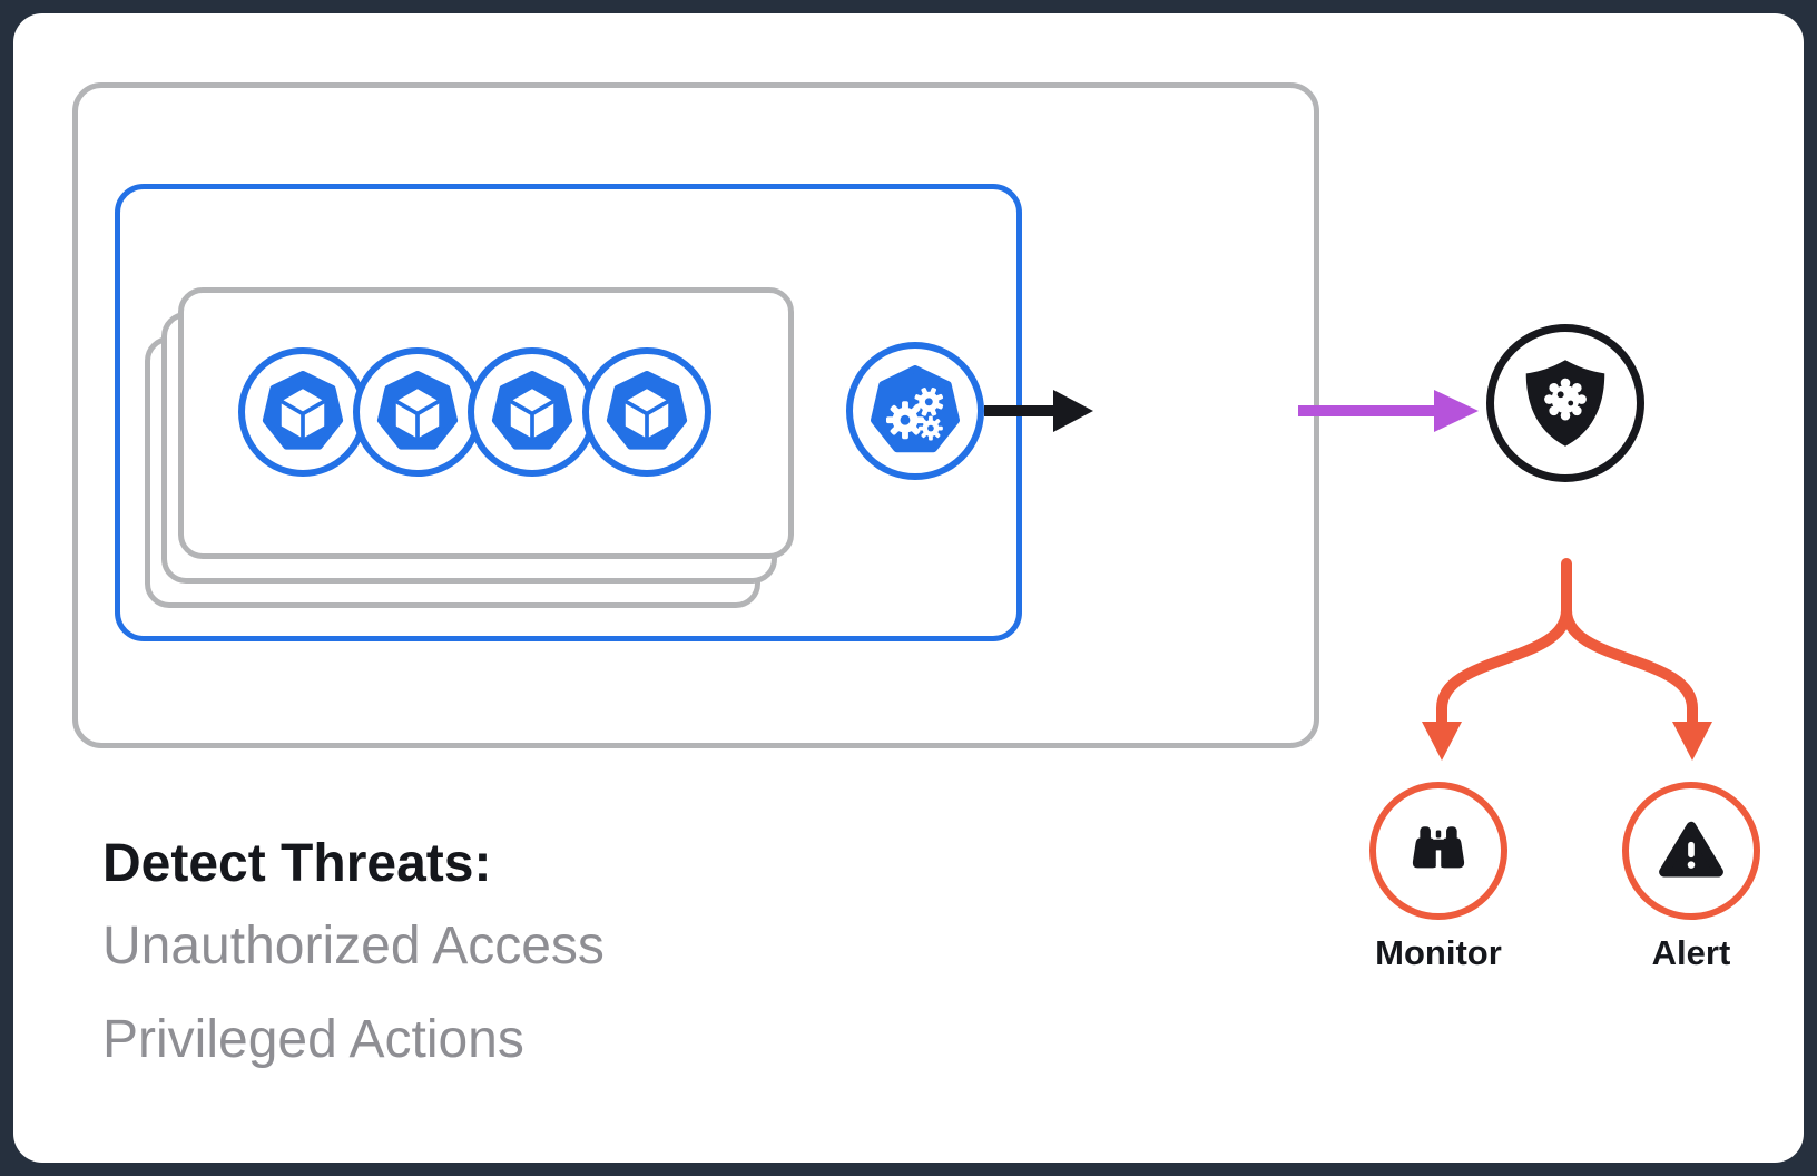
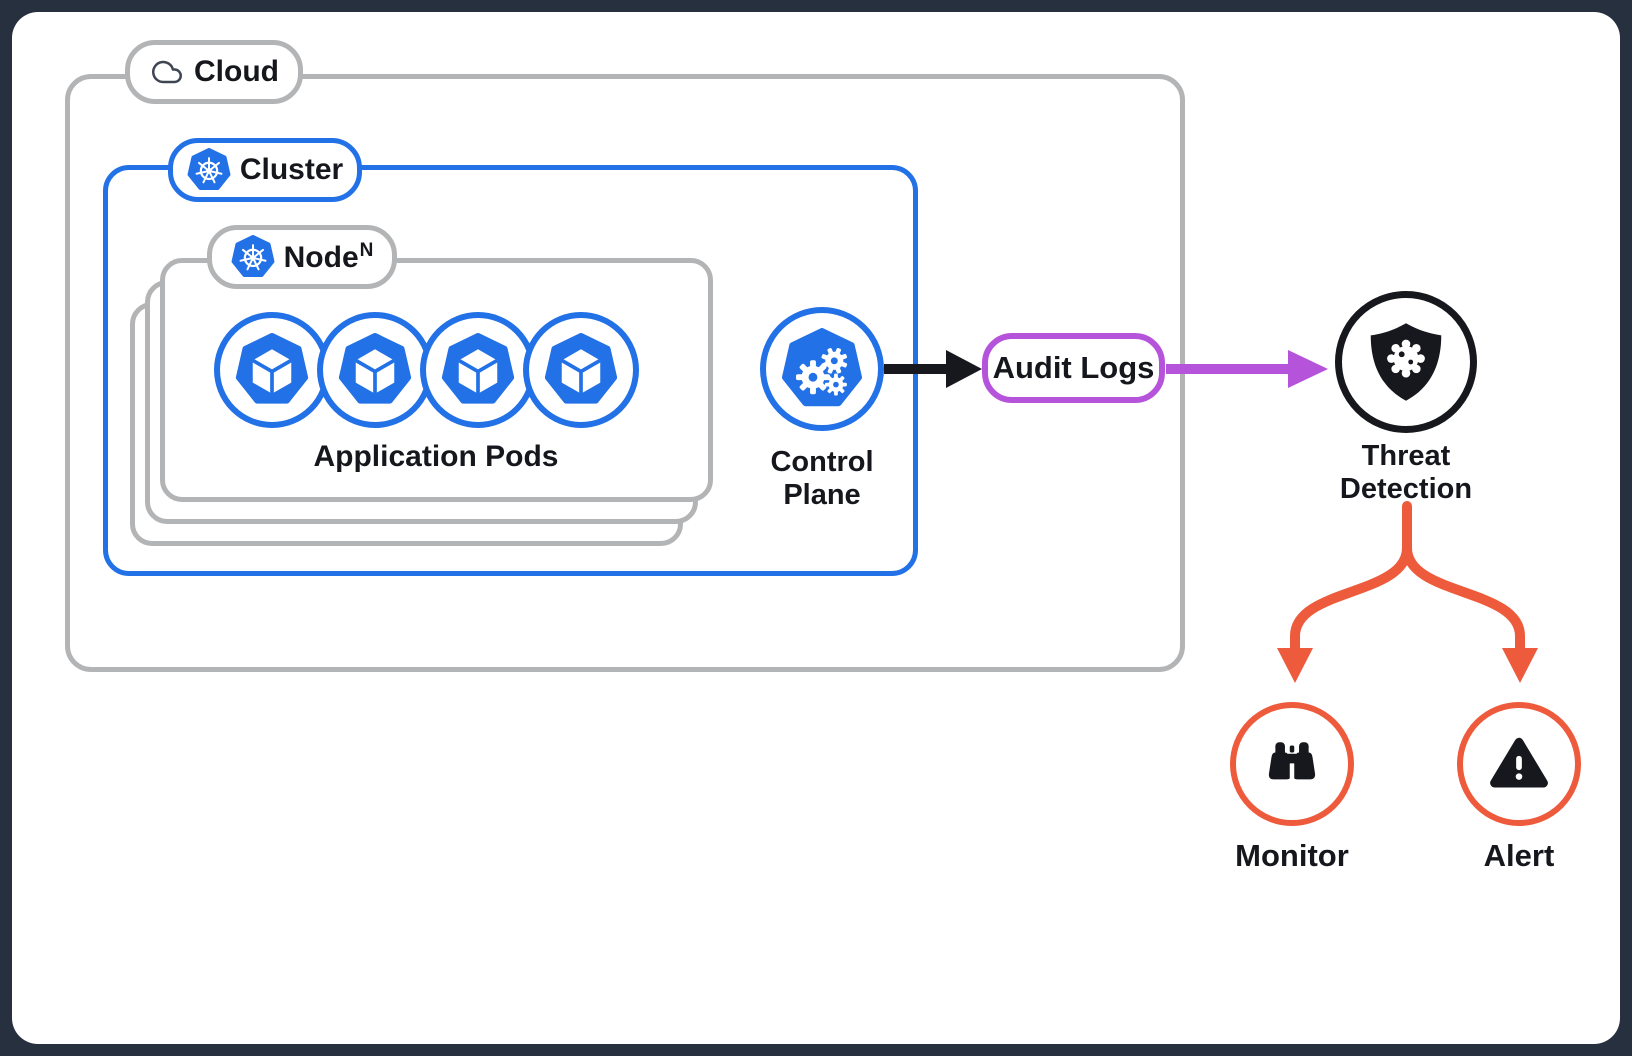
+ Cloud
+ Cluster
+ NodeN
+ Application Pods
+ Control Plane
+ Audit Logs
+ Threat Detection
  Monitor
  Alert
- Detect Threats:
- Unauthorized Access
- Privileged Actions
